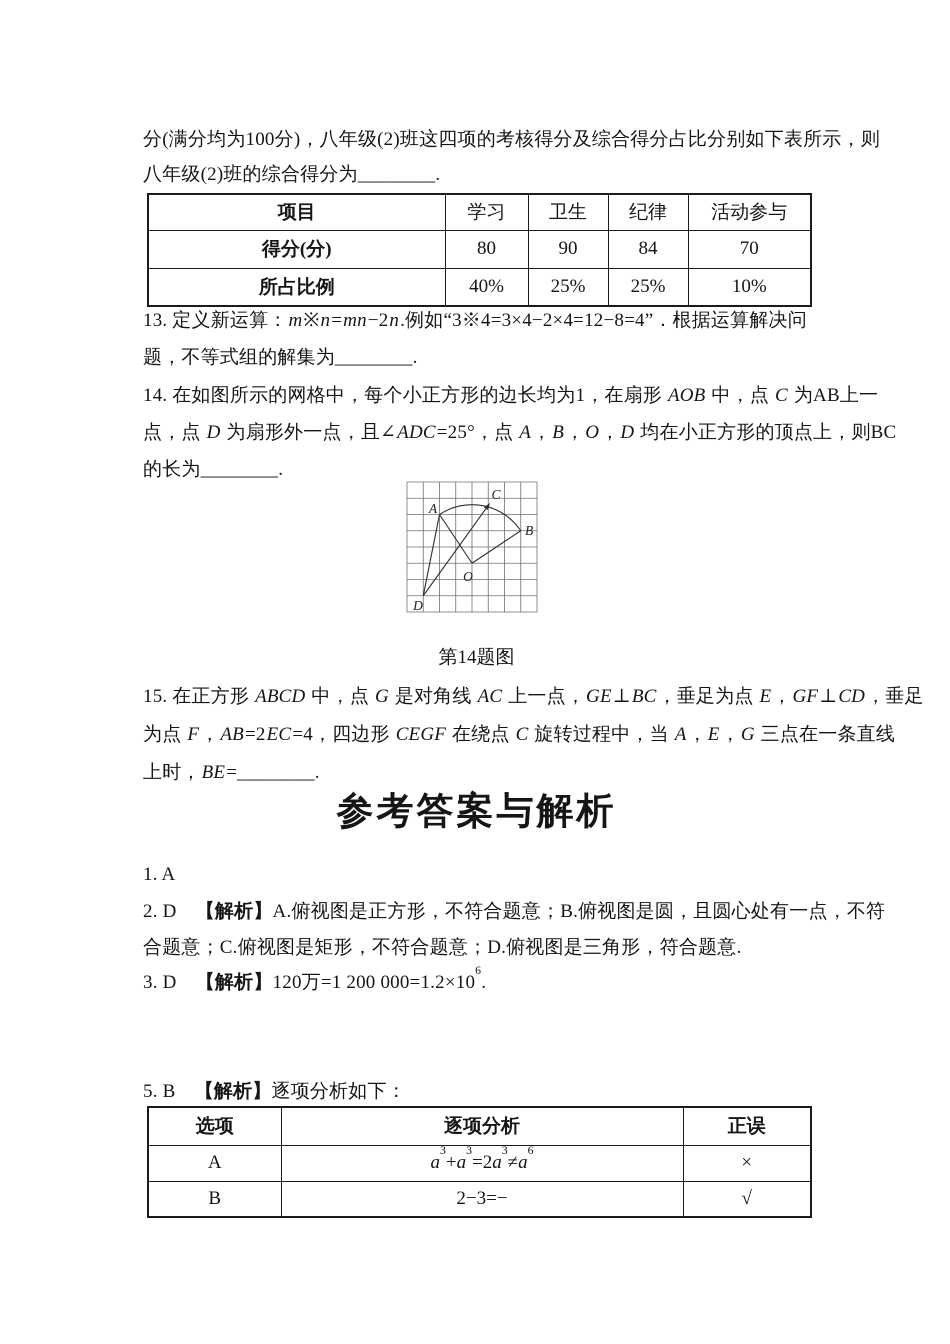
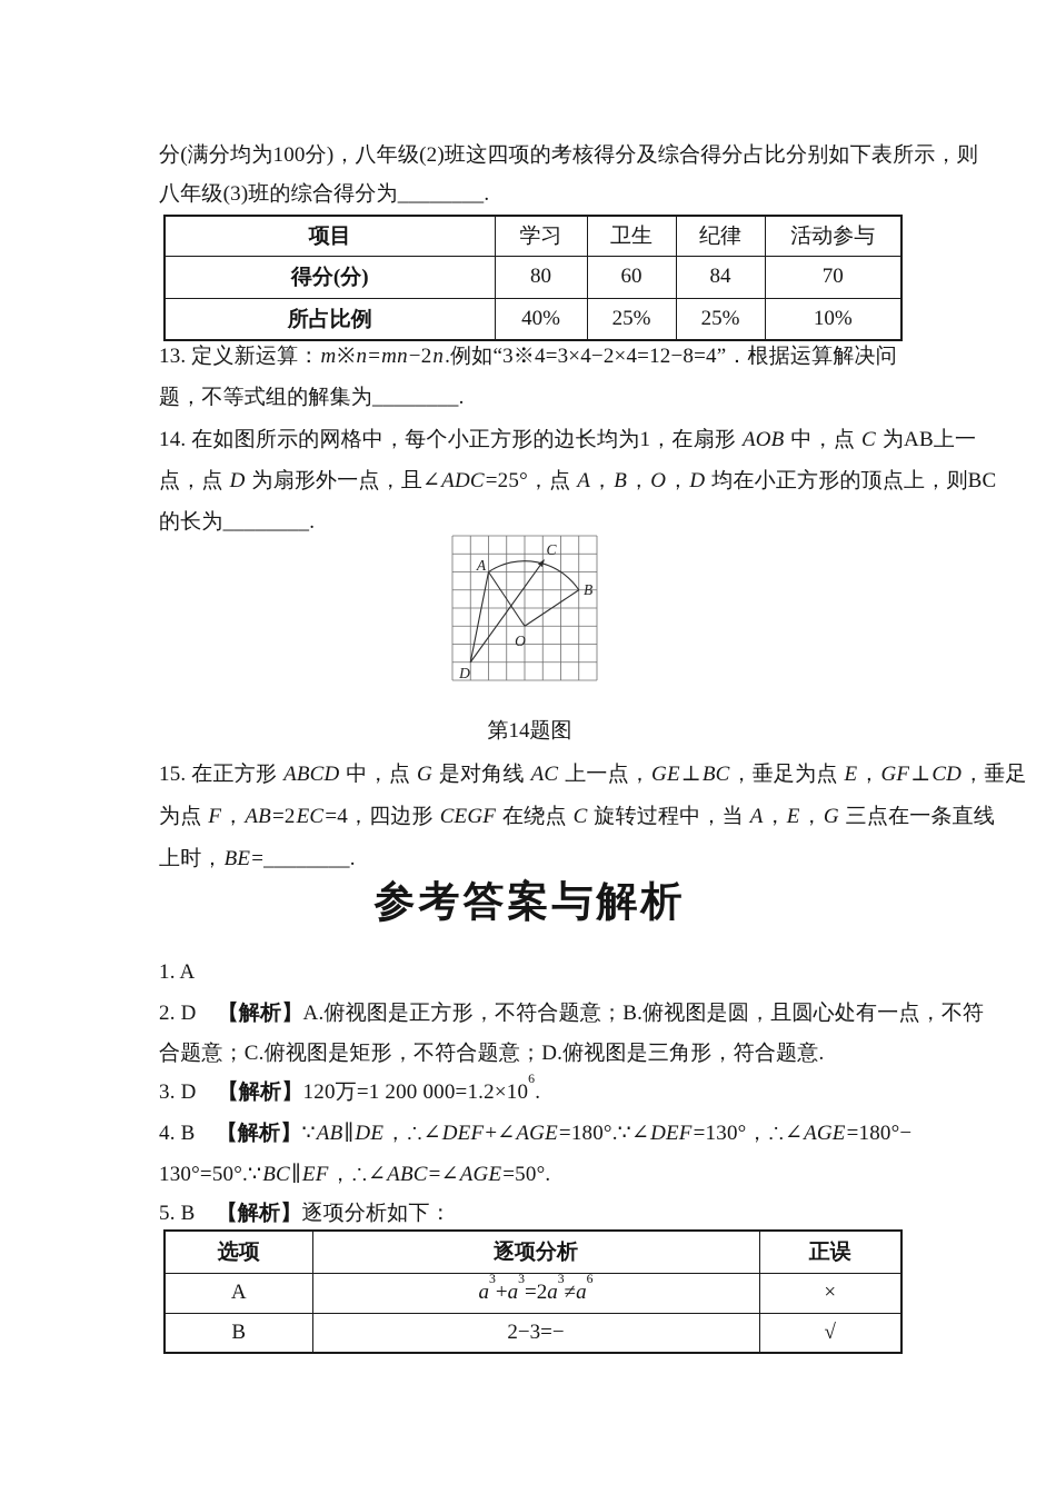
  分(满分均为100分)，八年级(2)班这四项的考核得分及综合得分占比分别如下表所示，则
- 八年级(2)班的综合得分为________.
+ 八年级(3)班的综合得分为________.
  项目	学习	卫生	纪律	活动参与
- 得分(分)	80	90	84	70
+ 得分(分)	80	60	84	70
  所占比例	40%	25%	25%	10%
  13. 定义新运算：m※n=mn−2n.例如“3※4=3×4−2×4=12−8=4”．根据运算解决问
  题，不等式组的解集为________.
  14. 在如图所示的网格中，每个小正方形的边长均为1，在扇形 AOB 中，点 C 为AB上一
  点，点 D 为扇形外一点，且∠ADC=25°，点 A，B，O，D 均在小正方形的顶点上，则BC
  的长为________.
  A
  C
  B
  O
  D
  第14题图
  15. 在正方形 ABCD 中，点 G 是对角线 AC 上一点，GE⊥BC，垂足为点 E，GF⊥CD，垂足
  为点 F，AB=2EC=4，四边形 CEGF 在绕点 C 旋转过程中，当 A，E，G 三点在一条直线
  上时，BE=________.
  参考答案与解析
  1. A
  2. D 【解析】A.俯视图是正方形，不符合题意；B.俯视图是圆，且圆心处有一点，不符
  合题意；C.俯视图是矩形，不符合题意；D.俯视图是三角形，符合题意.
  3. D 【解析】120万=1 200 000=1.2×106.
+ 4. B 【解析】∵AB∥DE，∴∠DEF+∠AGE=180°.∵∠DEF=130°，∴∠AGE=180°−
+ 130°=50°.∵BC∥EF，∴∠ABC=∠AGE=50°.
  5. B 【解析】逐项分析如下：
  选项	逐项分析	正误
  A	a3+a3=2a3≠a6	×
  B	2−3=−	√
